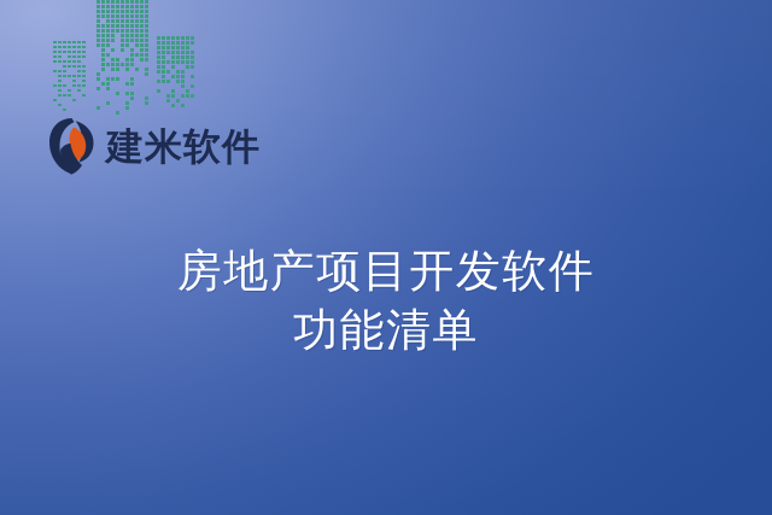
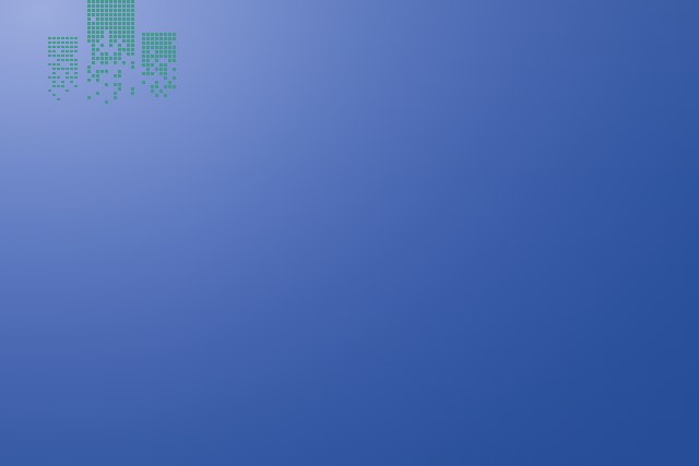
- 建米软件
- 房地产项目开发软件
- 功能清单
